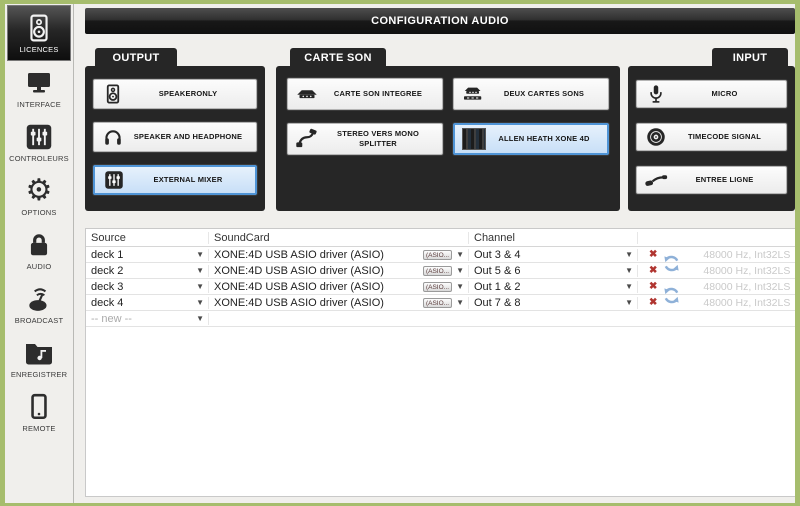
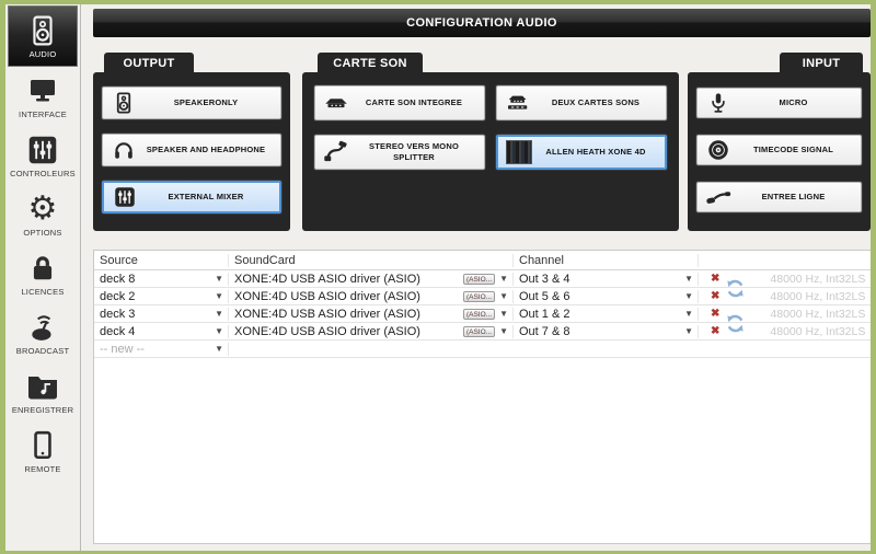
- LICENCES
+ AUDIO
  INTERFACE
  CONTROLEURS
  ⚙
  OPTIONS
- AUDIO
+ LICENCES
  BROADCAST
  ENREGISTRER
  REMOTE
  CONFIGURATION AUDIO
  OUTPUT
  CARTE SON
  INPUT
  SPEAKERONLY
  SPEAKER AND HEADPHONE
  EXTERNAL MIXER
  CARTE SON INTEGREE
  DEUX CARTES SONS
  STEREO VERS MONO SPLITTER
  ALLEN HEATH XONE 4D
  MICRO
  TIMECODE SIGNAL
  ENTREE LIGNE
  Source
  SoundCard
  Channel
- deck 1
+ deck 8
  ▼
  XONE:4D USB ASIO driver (ASIO)
  ▼
  Out 3 & 4
  ▼
  ✖
  48000 Hz, Int32LS
  deck 2
  ▼
  XONE:4D USB ASIO driver (ASIO)
  ▼
  Out 5 & 6
  ▼
  ✖
  48000 Hz, Int32LS
  deck 3
  ▼
  XONE:4D USB ASIO driver (ASIO)
  ▼
  Out 1 & 2
  ▼
  ✖
  48000 Hz, Int32LS
  deck 4
  ▼
  XONE:4D USB ASIO driver (ASIO)
  ▼
  Out 7 & 8
  ▼
  ✖
  48000 Hz, Int32LS
  -- new --
  ▼
